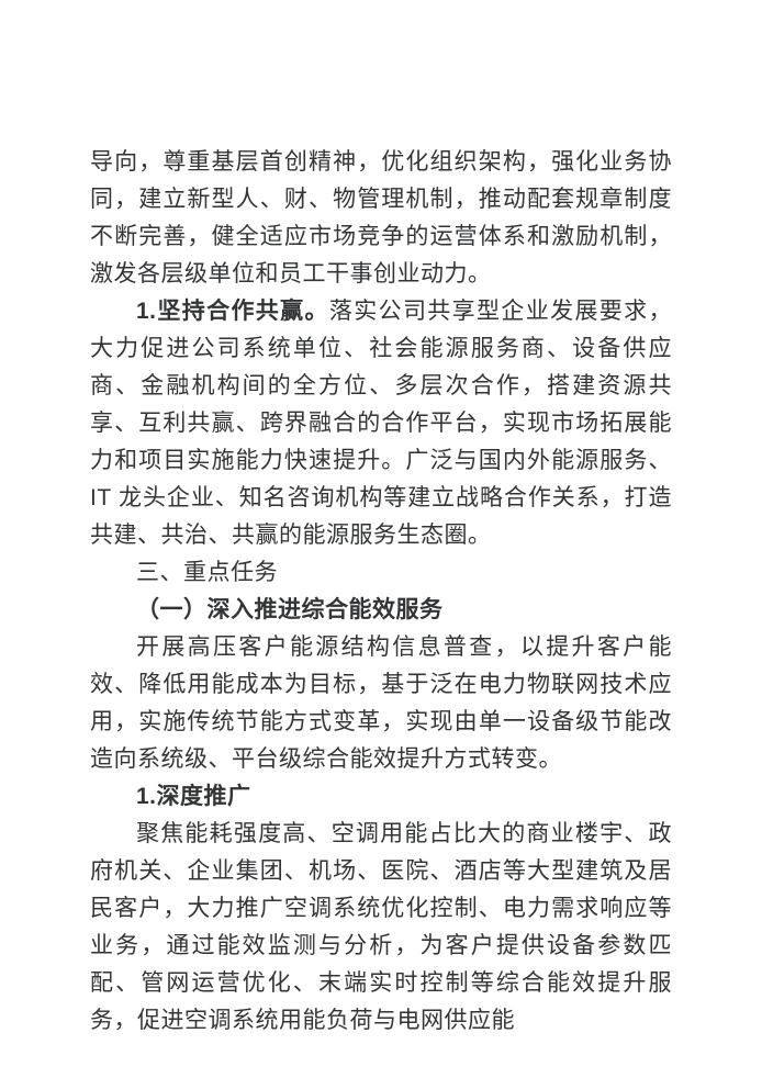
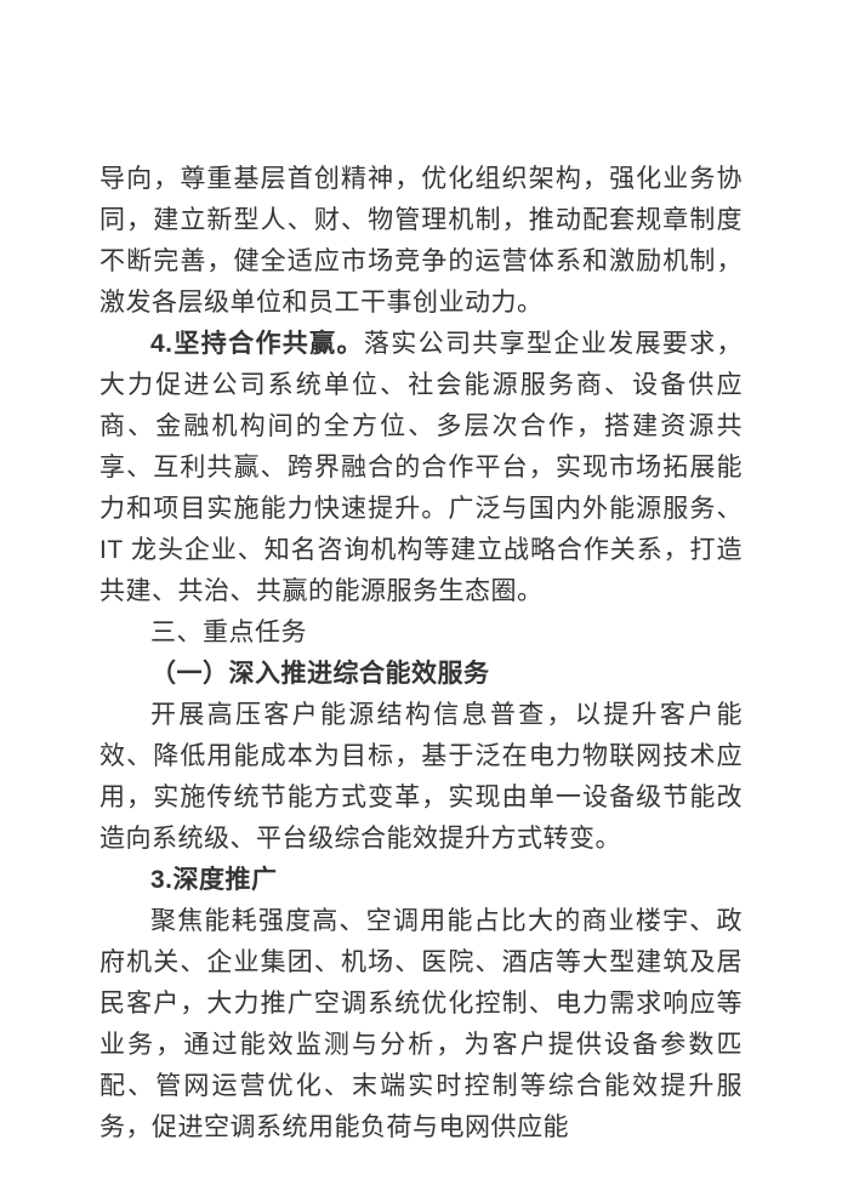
  导向，尊重基层首创精神，优化组织架构，强化业务协同，建立新型人、财、物管理机制，推动配套规章制度不断完善，健全适应市场竞争的运营体系和激励机制，激发各层级单位和员工干事创业动力。
- 1.坚持合作共赢。落实公司共享型企业发展要求，大力促进公司系统单位、社会能源服务商、设备供应商、金融机构间的全方位、多层次合作，搭建资源共享、互利共赢、跨界融合的合作平台，实现市场拓展能力和项目实施能力快速提升。广泛与国内外能源服务、IT 龙头企业、知名咨询机构等建立战略合作关系，打造共建、共治、共赢的能源服务生态圈。
+ 4.坚持合作共赢。落实公司共享型企业发展要求，大力促进公司系统单位、社会能源服务商、设备供应商、金融机构间的全方位、多层次合作，搭建资源共享、互利共赢、跨界融合的合作平台，实现市场拓展能力和项目实施能力快速提升。广泛与国内外能源服务、IT 龙头企业、知名咨询机构等建立战略合作关系，打造共建、共治、共赢的能源服务生态圈。
  三、重点任务
  （一）深入推进综合能效服务
  开展高压客户能源结构信息普查，以提升客户能效、降低用能成本为目标，基于泛在电力物联网技术应用，实施传统节能方式变革，实现由单一设备级节能改造向系统级、平台级综合能效提升方式转变。
- 1.深度推广
+ 3.深度推广
  聚焦能耗强度高、空调用能占比大的商业楼宇、政府机关、企业集团、机场、医院、酒店等大型建筑及居民客户，大力推广空调系统优化控制、电力需求响应等业务，通过能效监测与分析，为客户提供设备参数匹配、管网运营优化、末端实时控制等综合能效提升服务，促进空调系统用能负荷与电网供应能
